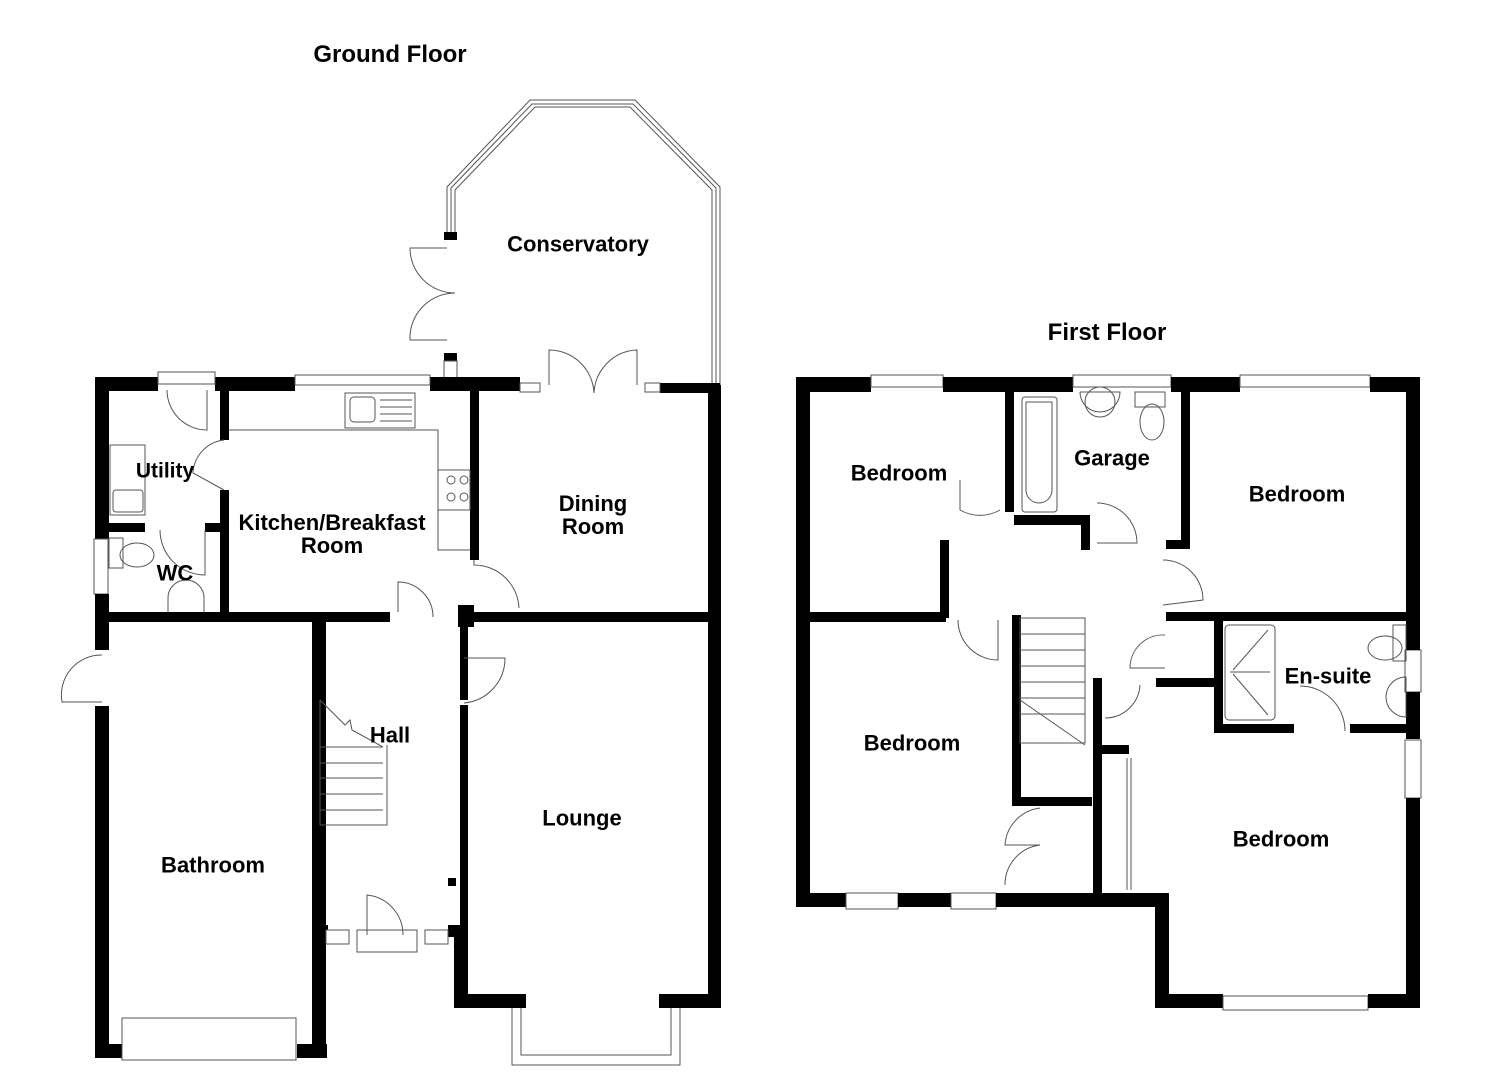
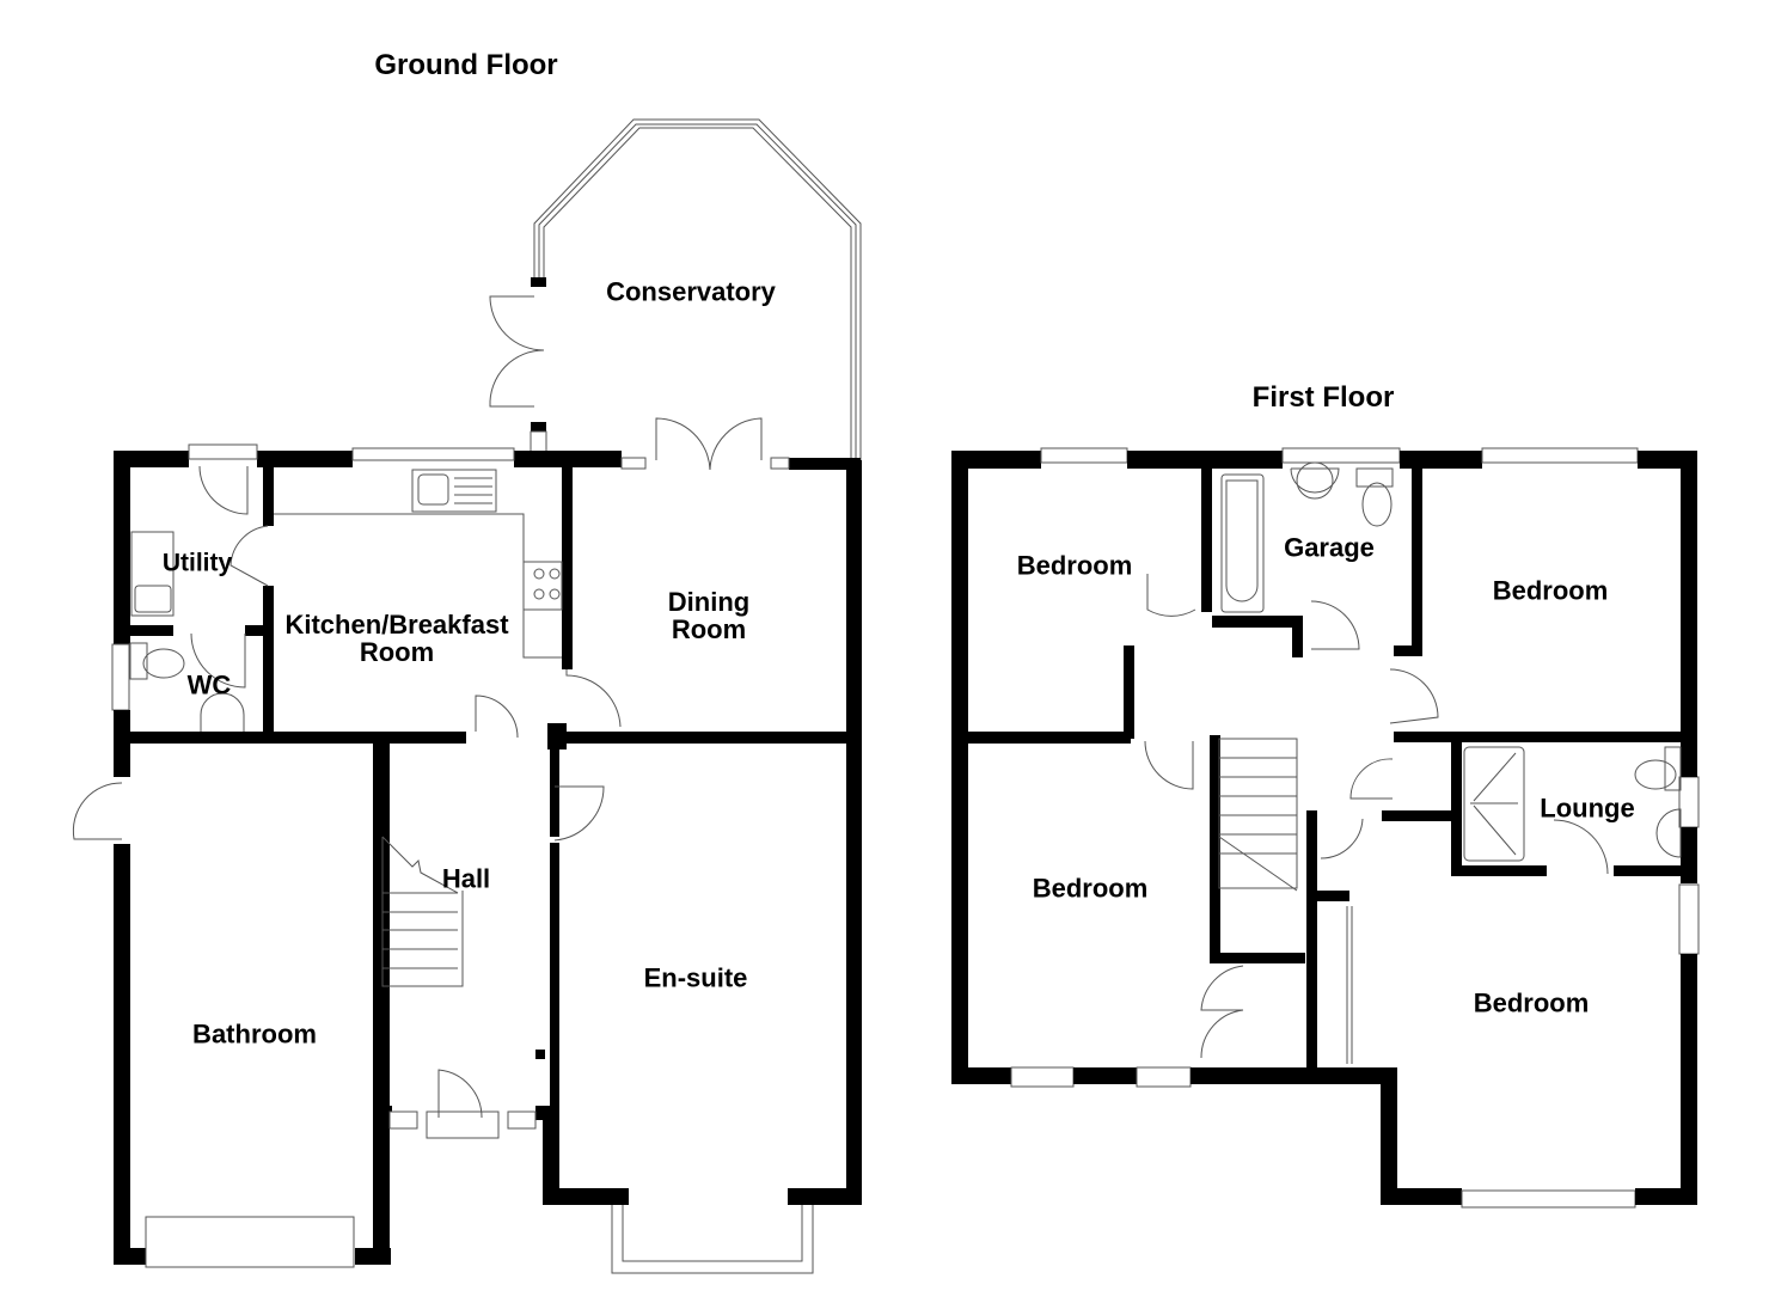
  Ground Floor
  First Floor
  Conservatory
  Utility
  Kitchen/Breakfast
  Room
  Dining
  Room
  WC
  Hall
  Bathroom
- Lounge
+ En-suite
  Bedroom
  Garage
  Bedroom
  Bedroom
- En-suite
+ Lounge
  Bedroom
